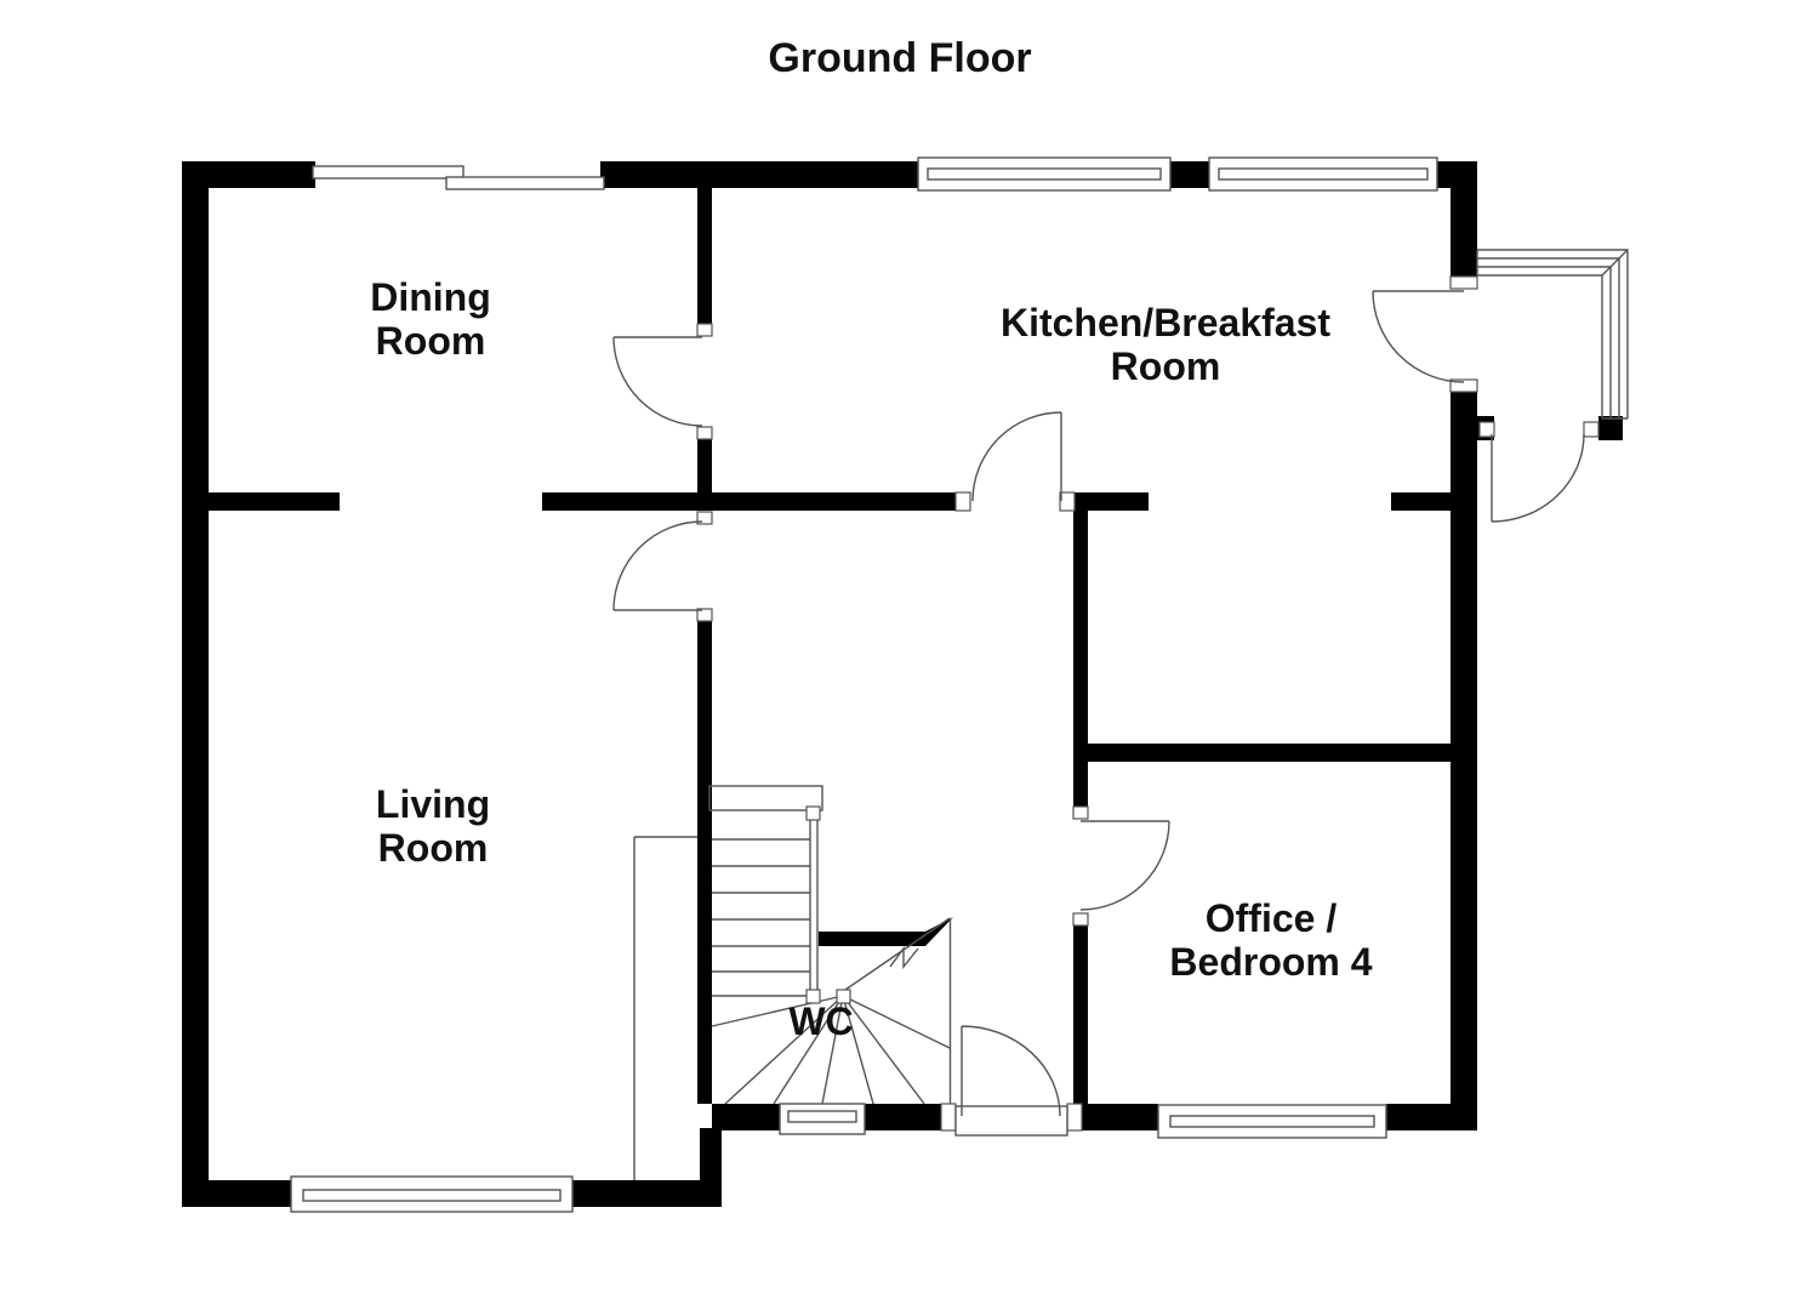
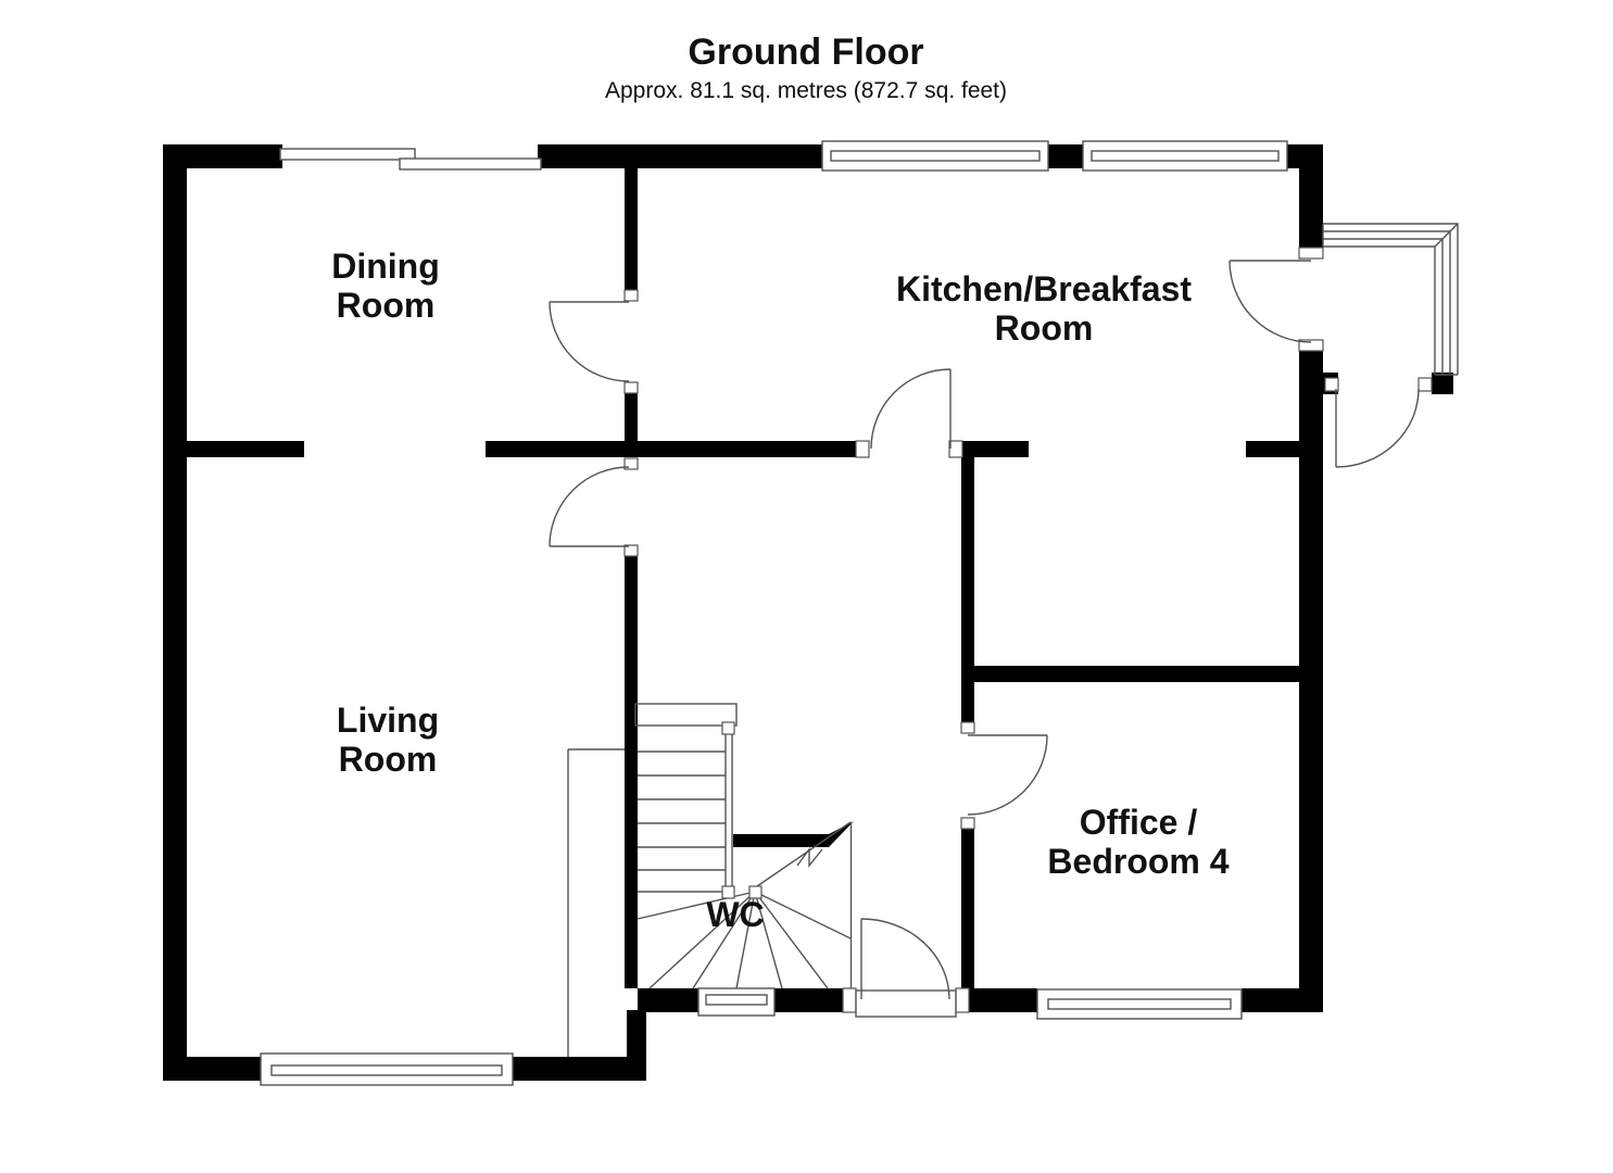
  Ground Floor
+ Approx. 81.1 sq. metres (872.7 sq. feet)
  Dining
  Room
  Kitchen/Breakfast
  Room
  Living
  Room
  Office /
  Bedroom 4
  WC
